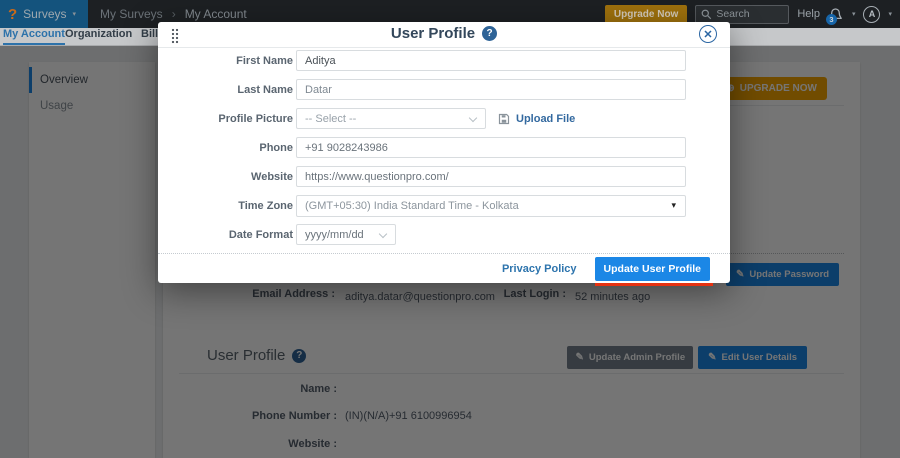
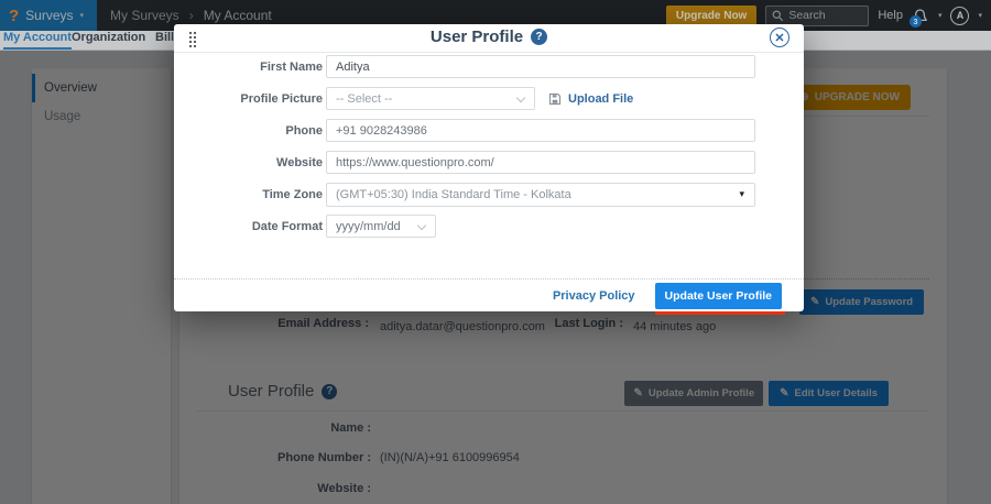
  ?
  Surveys
  My Surveys
  ›
  My Account
  Upgrade Now
  Search
  Help
  3
  A
  My Account
  Organization
  Overview
  Usage
  ⊕
  UPGRADE NOW
  ✎
  Update Password
  Email Address :
  aditya.datar@questionpro.com
  Last Login :
- 52 minutes ago
+ 44 minutes ago
  User Profile
  ?
  ✎
  Update Admin Profile
  ✎
  Edit User Details
  Name :
  Phone Number :
  (IN)(N/A)+91 6100996954
  Website :
  User Profile
  ?
  ✕
  First Name
  Aditya
- Last Name
- Datar
  Profile Picture
  -- Select --
  Upload File
  Phone
  +91 9028243986
  Website
  https://www.questionpro.com/
  Time Zone
  (GMT+05:30) India Standard Time - Kolkata
  ▾
  Date Format
  yyyy/mm/dd
  Privacy Policy
  Update User Profile
